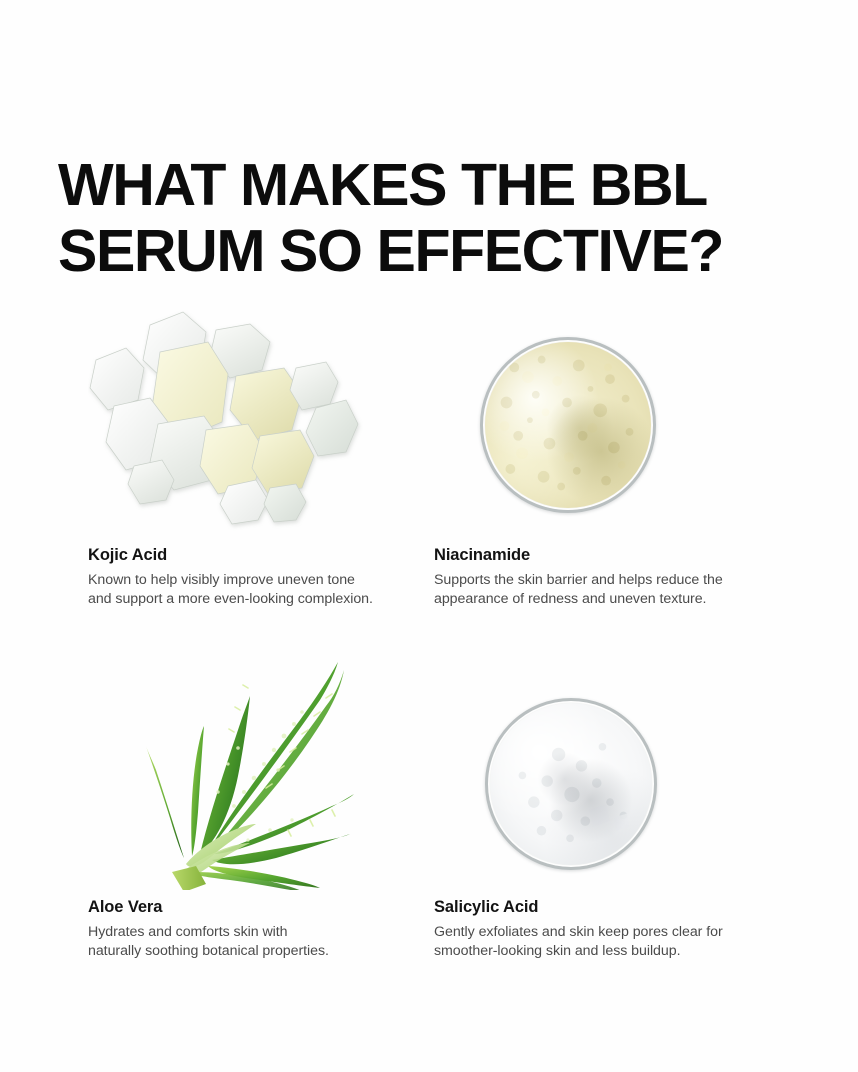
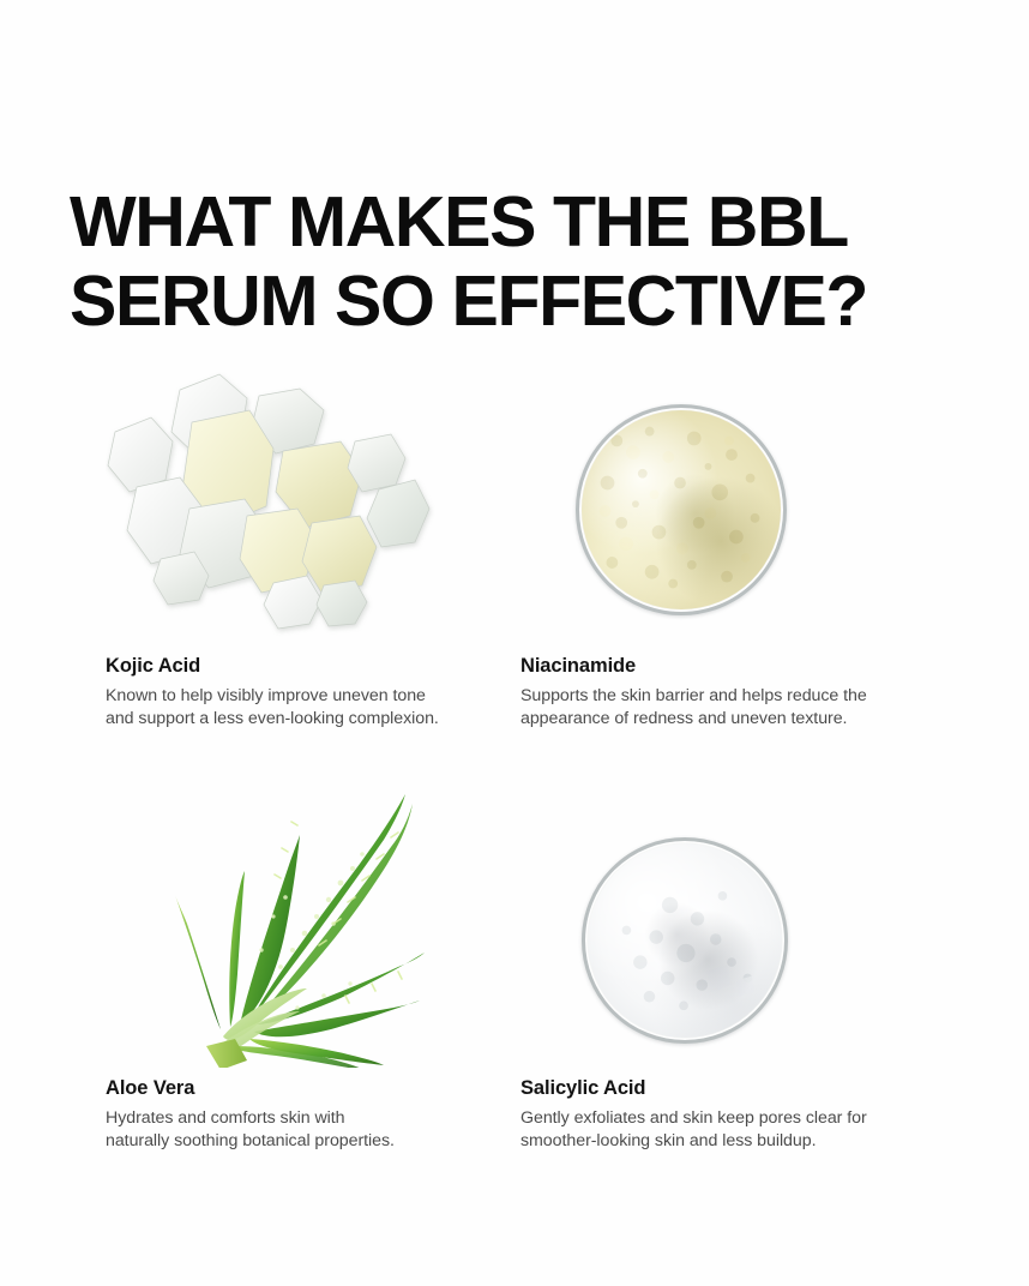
  WHAT MAKES THE BBL
  SERUM SO EFFECTIVE?
  Kojic Acid
  Known to help visibly improve uneven tone
- and support a more even-looking complexion.
+ and support a less even-looking complexion.
  Niacinamide
  Supports the skin barrier and helps reduce the
  appearance of redness and uneven texture.
  Aloe Vera
  Hydrates and comforts skin with
  naturally soothing botanical properties.
  Salicylic Acid
  Gently exfoliates and skin keep pores clear for
  smoother-looking skin and less buildup.
